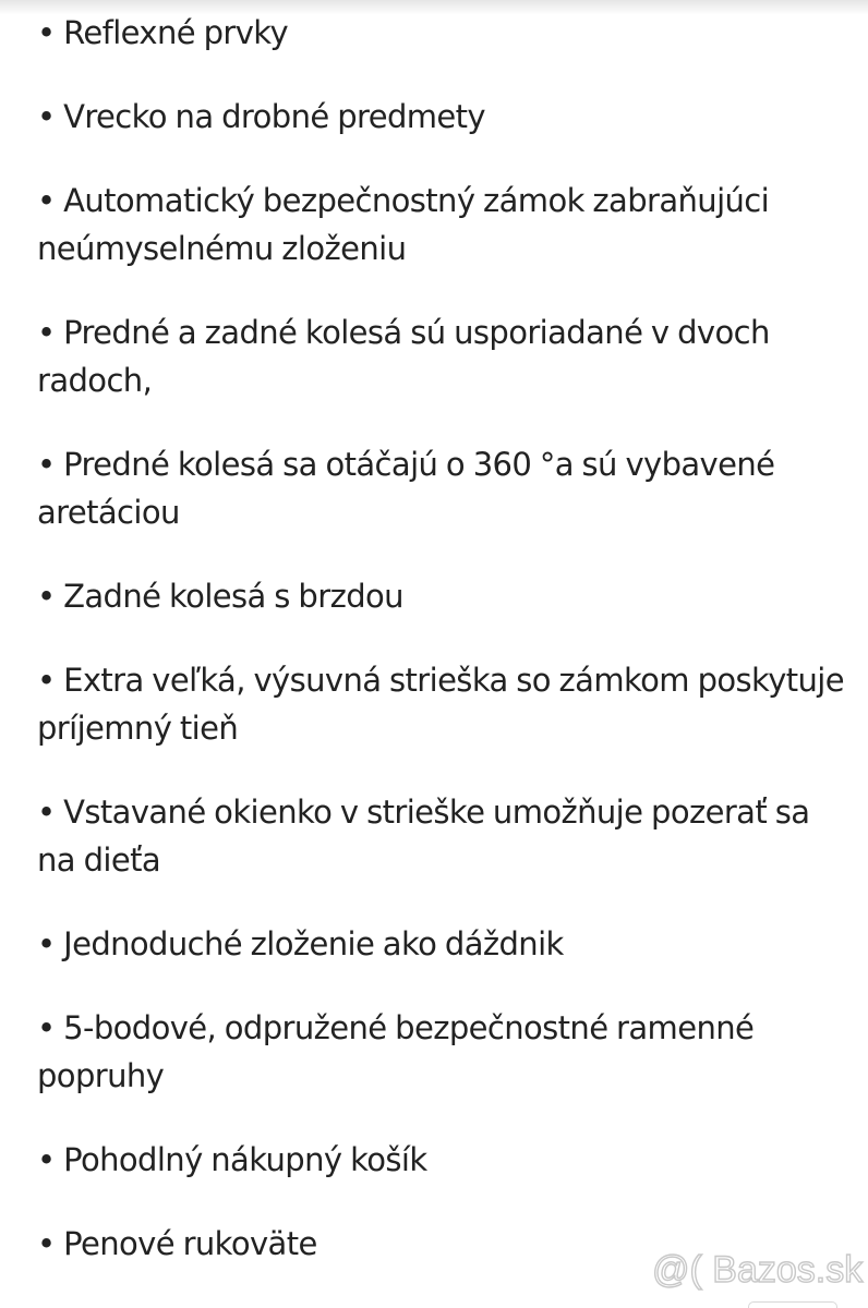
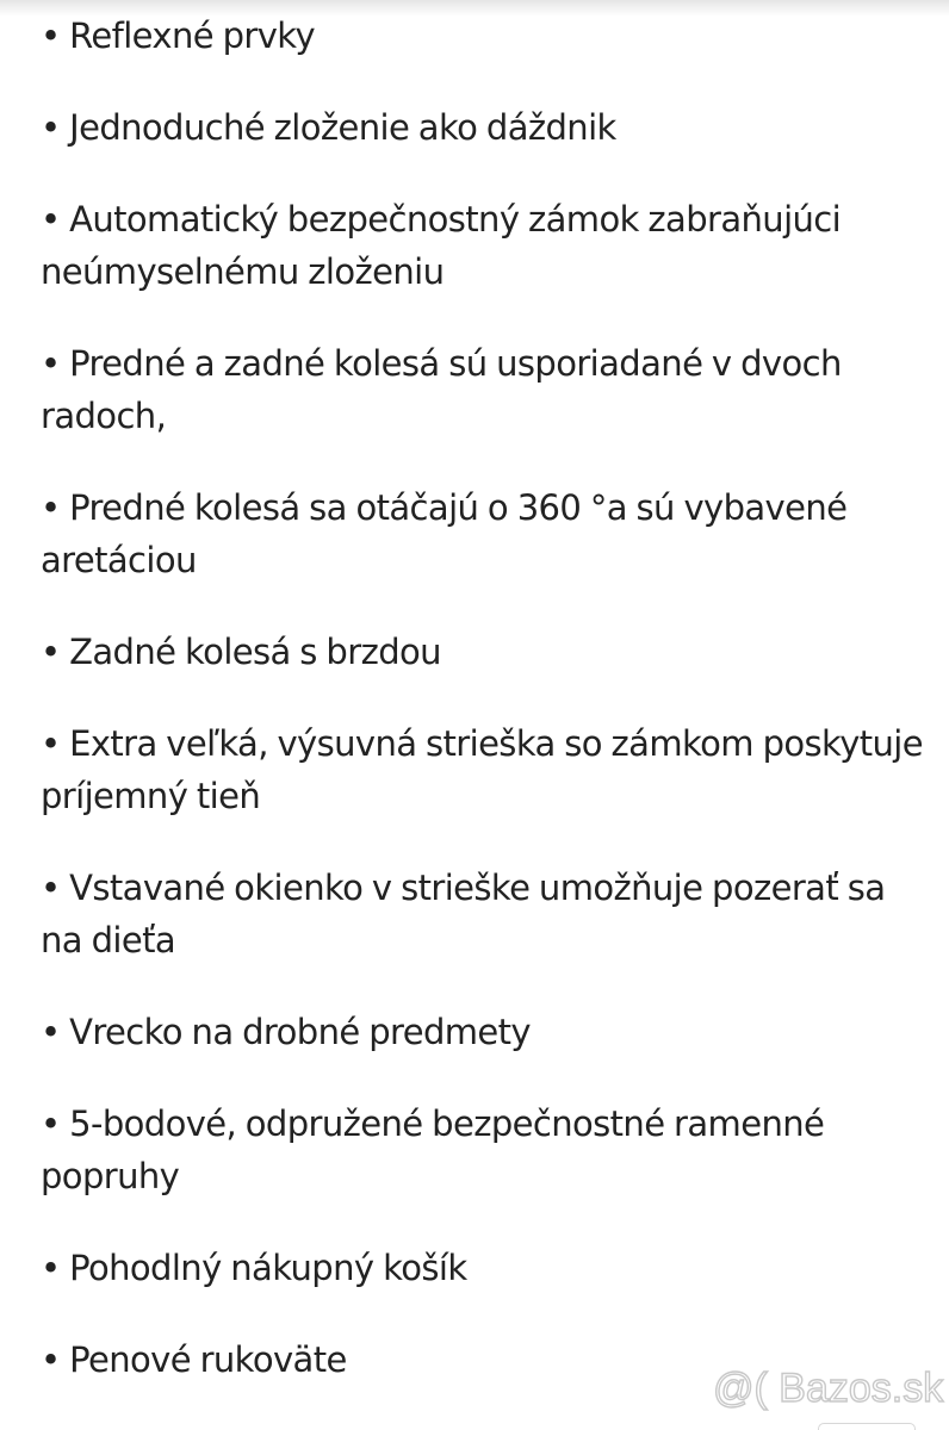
  • Reflexné prvky
- • Vrecko na drobné predmety
+ • Jednoduché zloženie ako dáždnik
  • Automatický bezpečnostný zámok zabraňujúci neúmyselnému zloženiu
  • Predné a zadné kolesá sú usporiadané v dvoch radoch,
  • Predné kolesá sa otáčajú o 360 °a sú vybavené aretáciou
  • Zadné kolesá s brzdou
  • Extra veľká, výsuvná strieška so zámkom poskytuje príjemný tieň
  • Vstavané okienko v strieške umožňuje pozerať sa na dieťa
- • Jednoduché zloženie ako dáždnik
+ • Vrecko na drobné predmety
  • 5-bodové, odpružené bezpečnostné ramenné popruhy
  • Pohodlný nákupný košík
  • Penové rukoväte
  @( Bazos.sk
